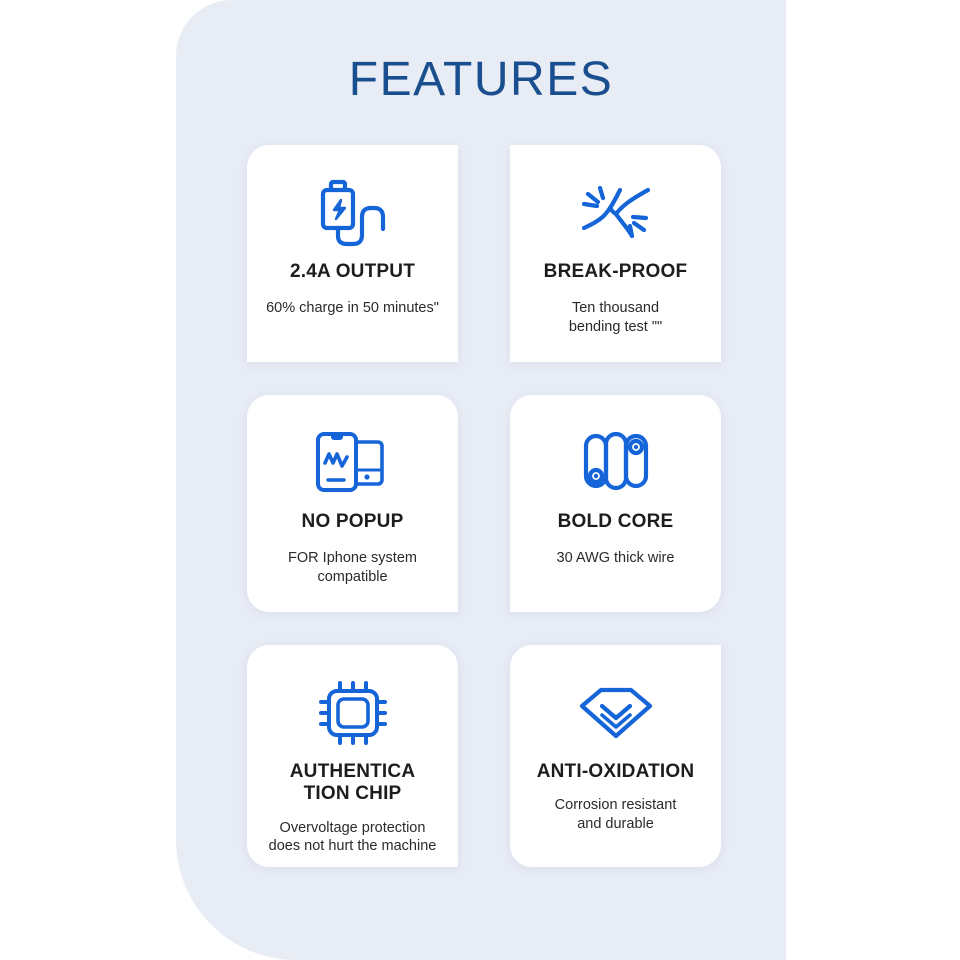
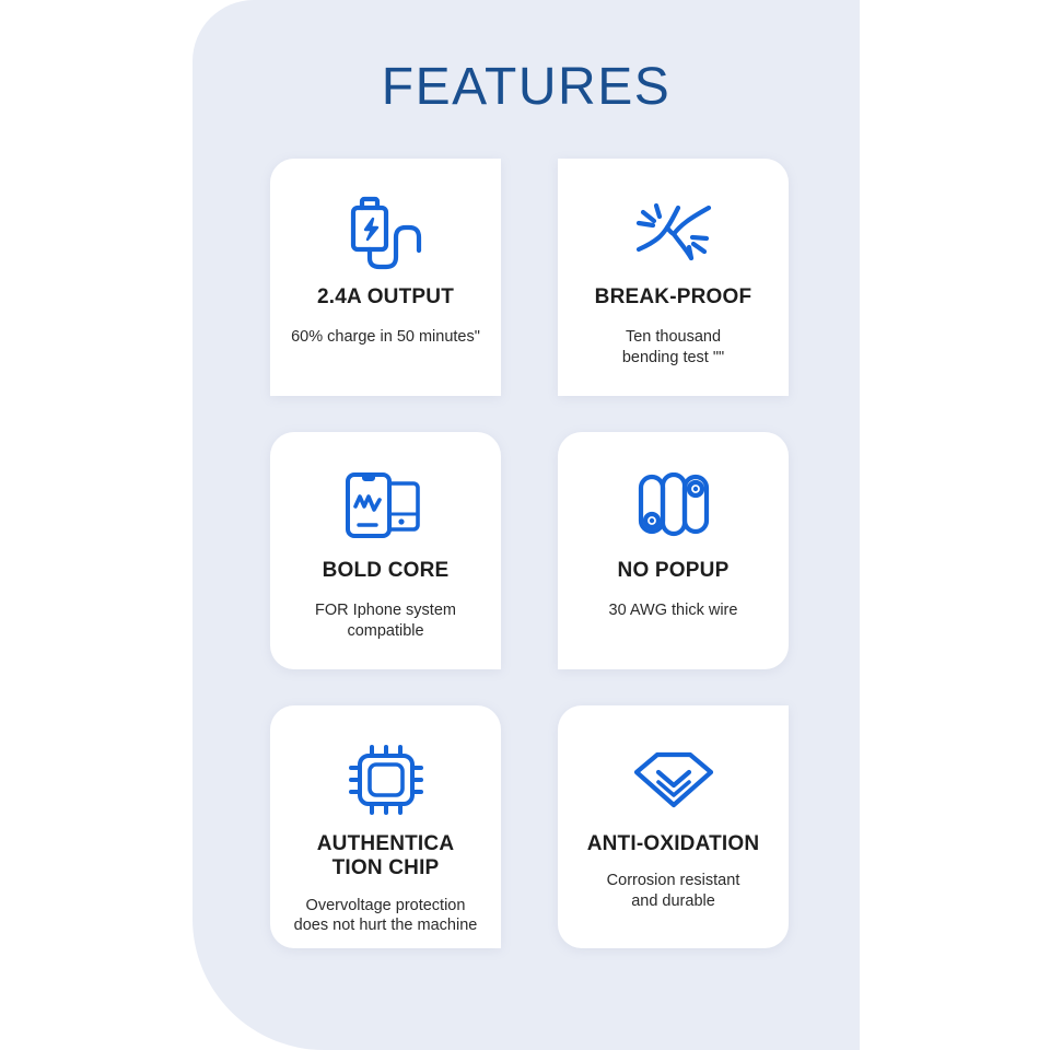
  FEATURES
  2.4A OUTPUT
  60% charge in 50 minutes"
  BREAK-PROOF
  Ten thousand
  bending test ""
- NO POPUP
+ BOLD CORE
  FOR Iphone system
  compatible
- BOLD CORE
+ NO POPUP
  30 AWG thick wire
  AUTHENTICA
  TION CHIP
  Overvoltage protection
  does not hurt the machine
  ANTI-OXIDATION
  Corrosion resistant
  and durable
